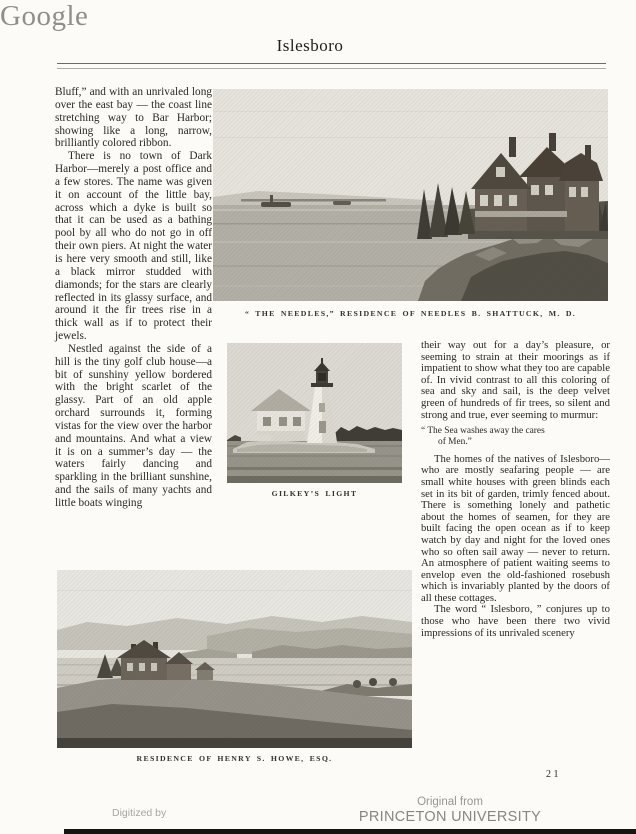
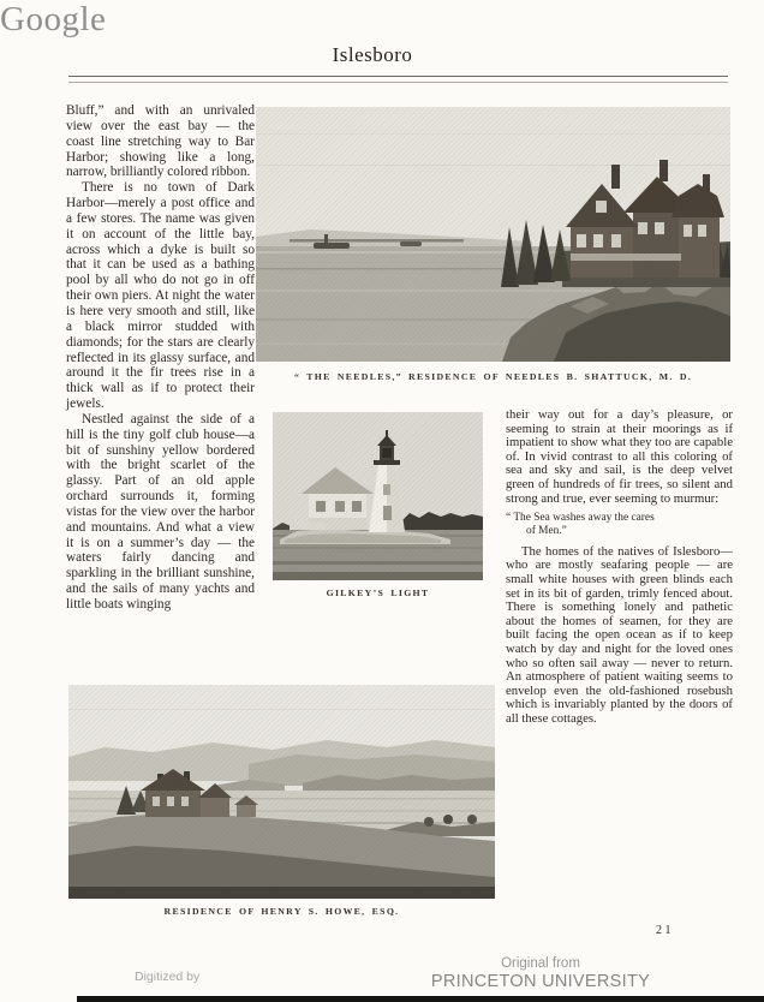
  Islesboro
- Bluff,” and with an unrivaled long over the east bay — the coast line stretching way to Bar Harbor; showing like a long, narrow, brilliantly colored ribbon.
+ Bluff,” and with an unrivaled view over the east bay — the coast line stretching way to Bar Harbor; showing like a long, narrow, brilliantly colored ribbon.
  There is no town of Dark Harbor—merely a post office and a few stores. The name was given it on account of the little bay, across which a dyke is built so that it can be used as a bathing pool by all who do not go in off their own piers. At night the water is here very smooth and still, like a black mirror studded with diamonds; for the stars are clearly reflected in its glassy surface, and around it the fir trees rise in a thick wall as if to protect their jewels.
  Nestled against the side of a hill is the tiny golf club house—a bit of sunshiny yellow bordered with the bright scarlet of the glassy. Part of an old apple orchard surrounds it, forming vistas for the view over the harbor and mountains. And what a view it is on a summer’s day — the waters fairly dancing and sparkling in the brilliant sunshine, and the sails of many yachts and little boats winging
  “ THE NEEDLES,” RESIDENCE OF NEEDLES B. SHATTUCK, M. D.
  GILKEY’S LIGHT
  their way out for a day’s pleasure, or seeming to strain at their moorings as if impatient to show what they too are capable of. In vivid contrast to all this coloring of sea and sky and sail, is the deep velvet green of hundreds of fir trees, so silent and strong and true, ever seeming to murmur:
  “ The Sea washes away the cares
  of Men.”
  The homes of the natives of Islesboro—who are mostly seafaring people — are small white houses with green blinds each set in its bit of garden, trimly fenced about. There is something lonely and pathetic about the homes of seamen, for they are built facing the open ocean as if to keep watch by day and night for the loved ones who so often sail away — never to return. An atmosphere of patient waiting seems to envelop even the old-fashioned rosebush which is invariably planted by the doors of all these cottages.
- The word “ Islesboro, ” conjures up to those who have been there two vivid impressions of its unrivaled scenery
  RESIDENCE OF HENRY S. HOWE, ESQ.
  21
  Digitized by
  Google
  Original from
  PRINCETON UNIVERSITY
